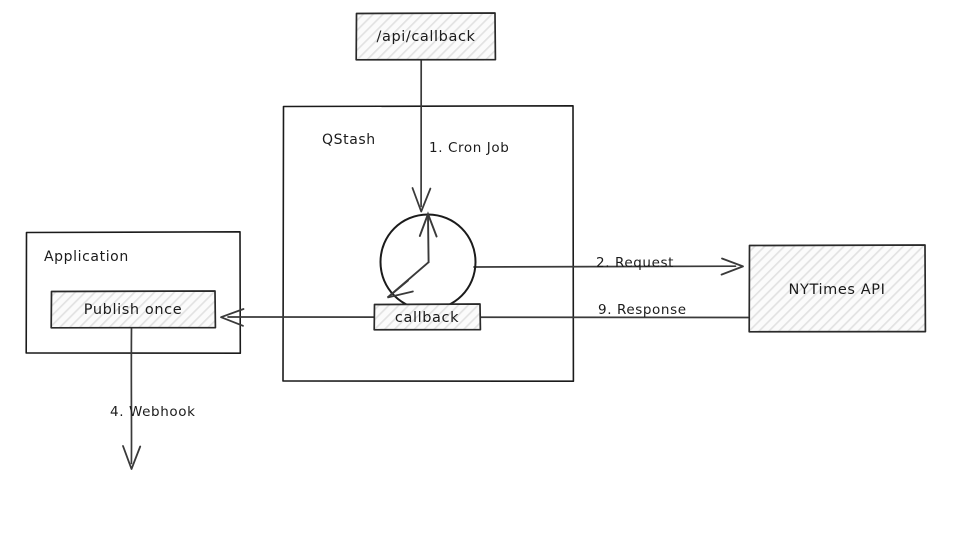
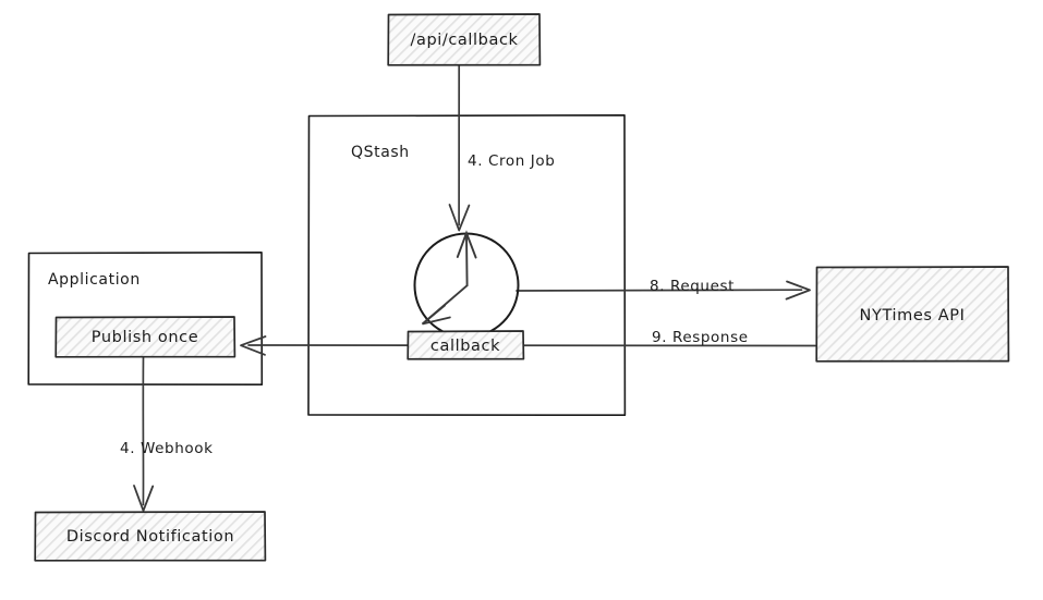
  QStash
  Application
- 1. Cron Job
+ 4. Cron Job
- 2. Request
+ 8. Request
  9. Response
  4. Webhook
  /api/callback
  callback
  Publish once
  NYTimes API
+ Discord Notification
